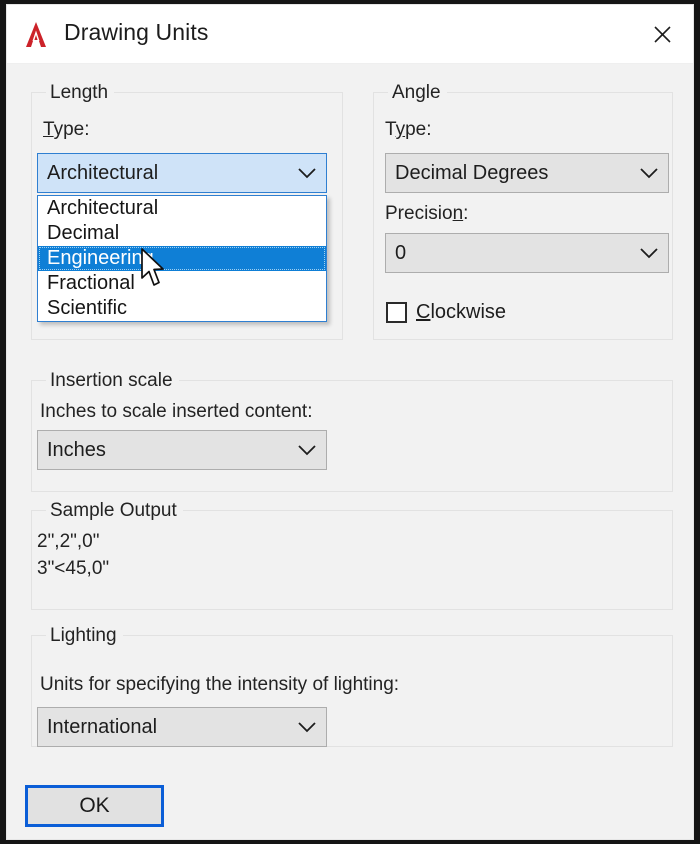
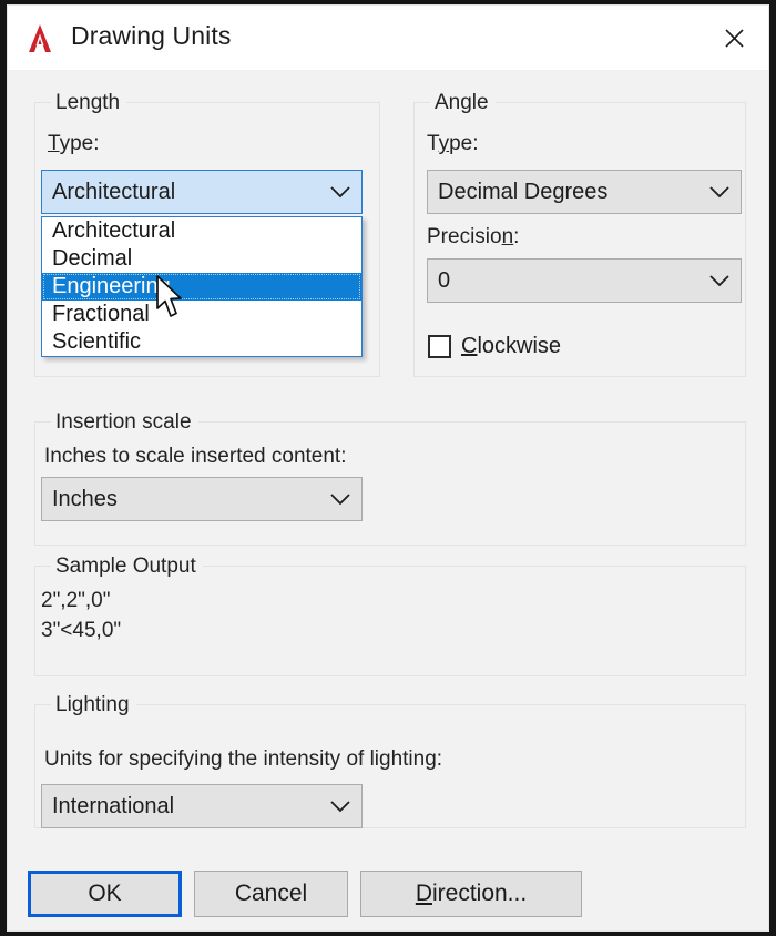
  Drawing Units
  Length
  Type:
  Architectural
  Architectural
  Decimal
  Engineerin
  Fractional
  Scientific
  Angle
  Type:
  Decimal Degrees
  Precision:
  0
  Clockwise
  Insertion scale
  Inches to scale inserted content:
  Inches
  Sample Output
  2",2",0"
  3"<45,0"
  Lighting
  Units for specifying the intensity of lighting:
  International
  OK
+ Cancel
+ Direction...
